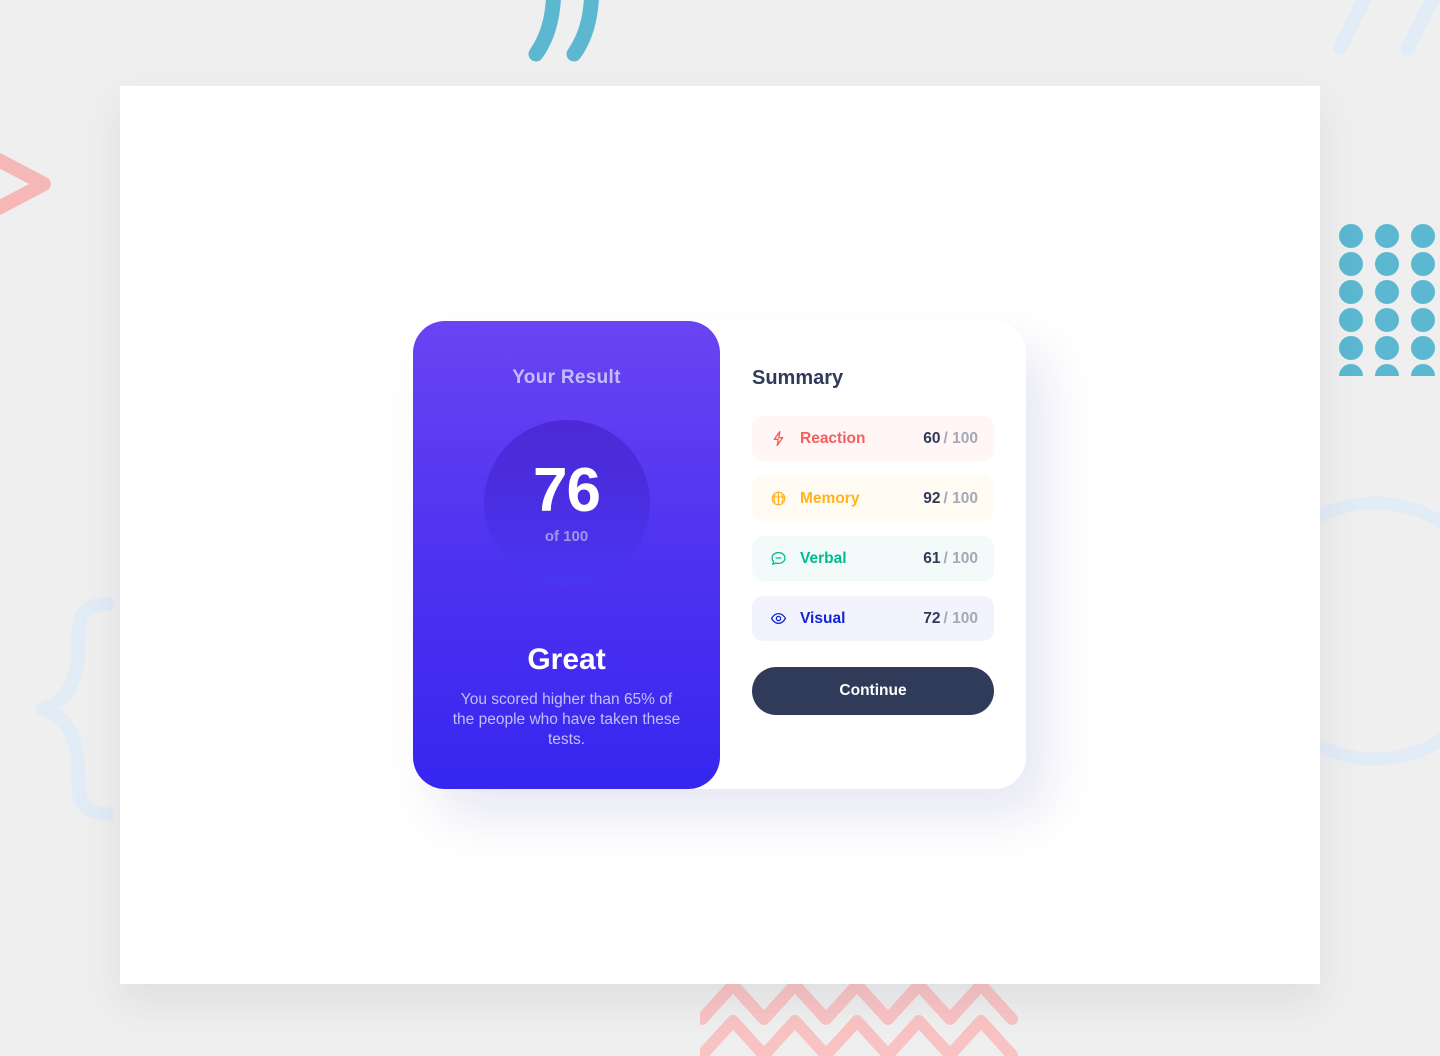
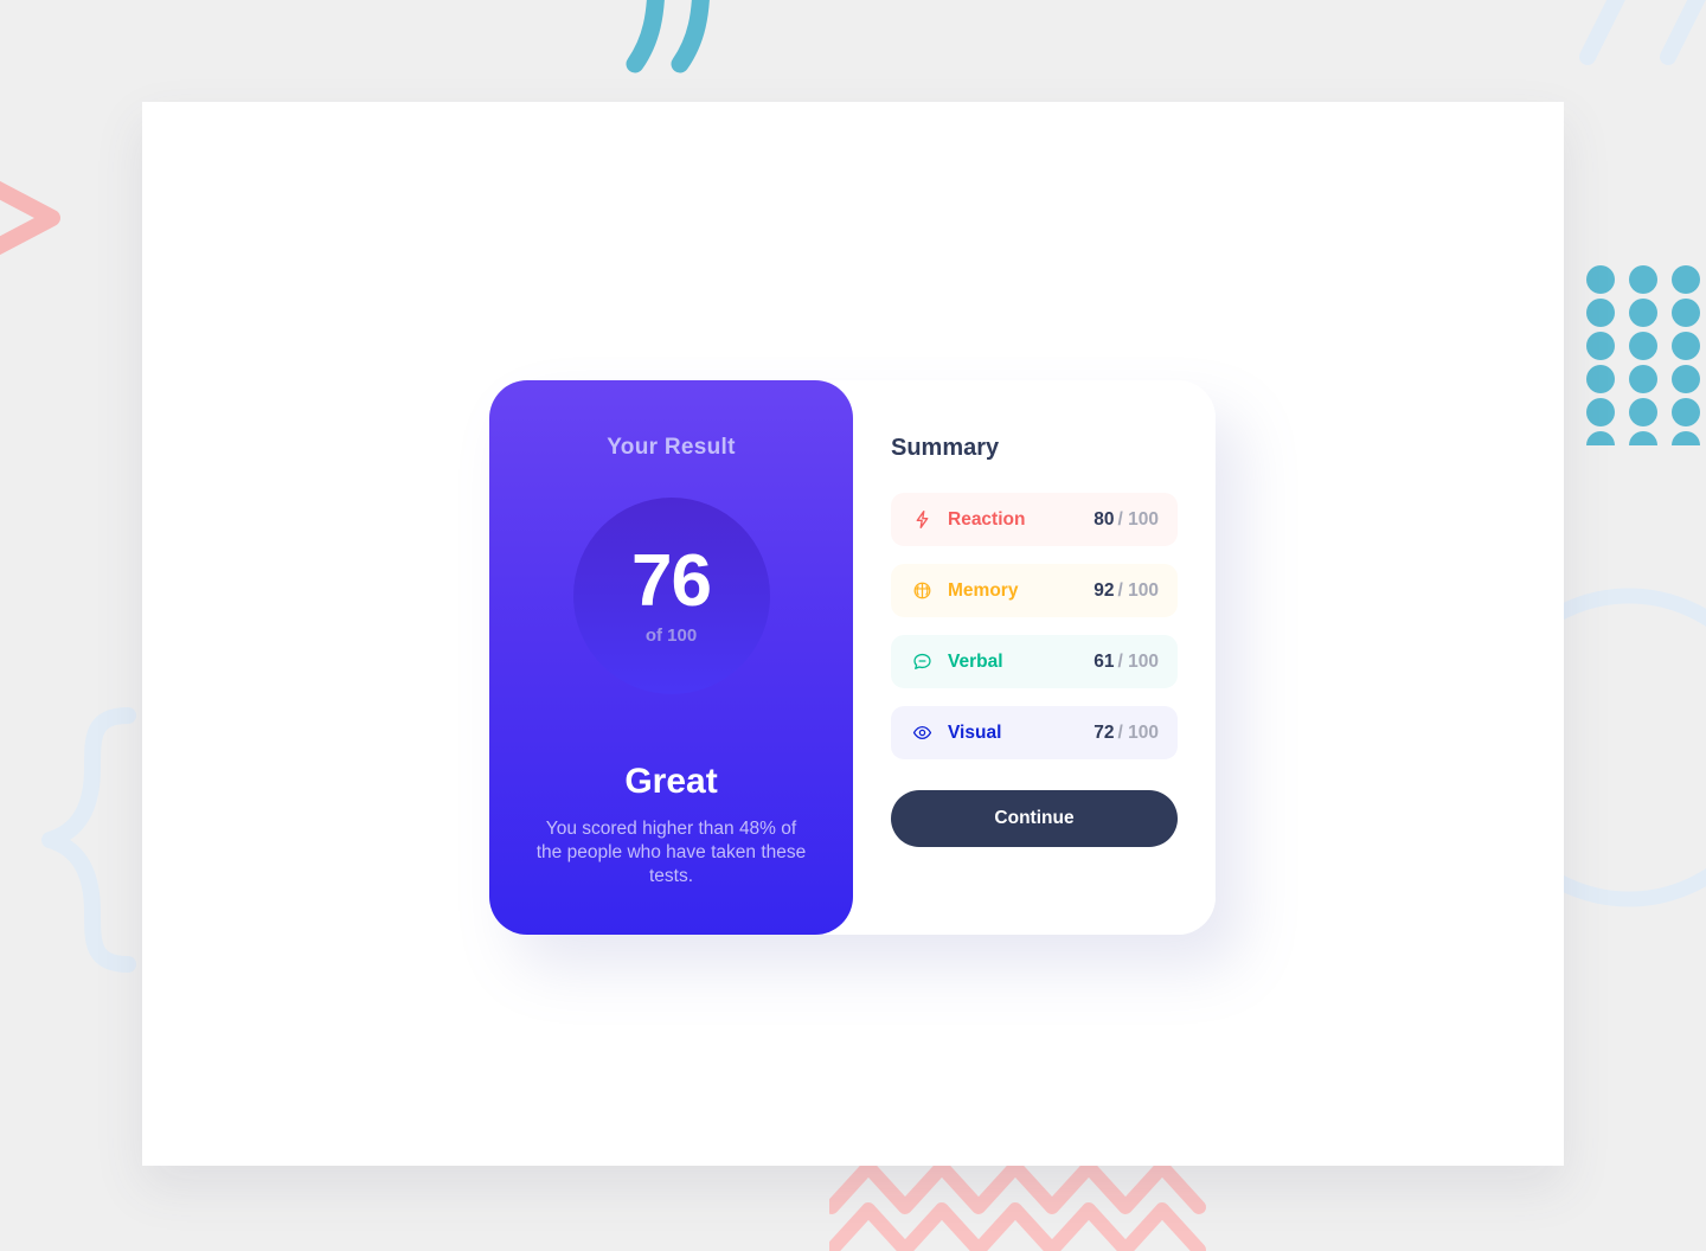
  Your Result
  76
  of 100
  Great
- You scored higher than 65% of the people who have taken these tests.
+ You scored higher than 48% of the people who have taken these tests.
  Summary
  Reaction
- 60 / 100
+ 80 / 100
  Memory
  92 / 100
  Verbal
  61 / 100
  Visual
  72 / 100
  Continue
